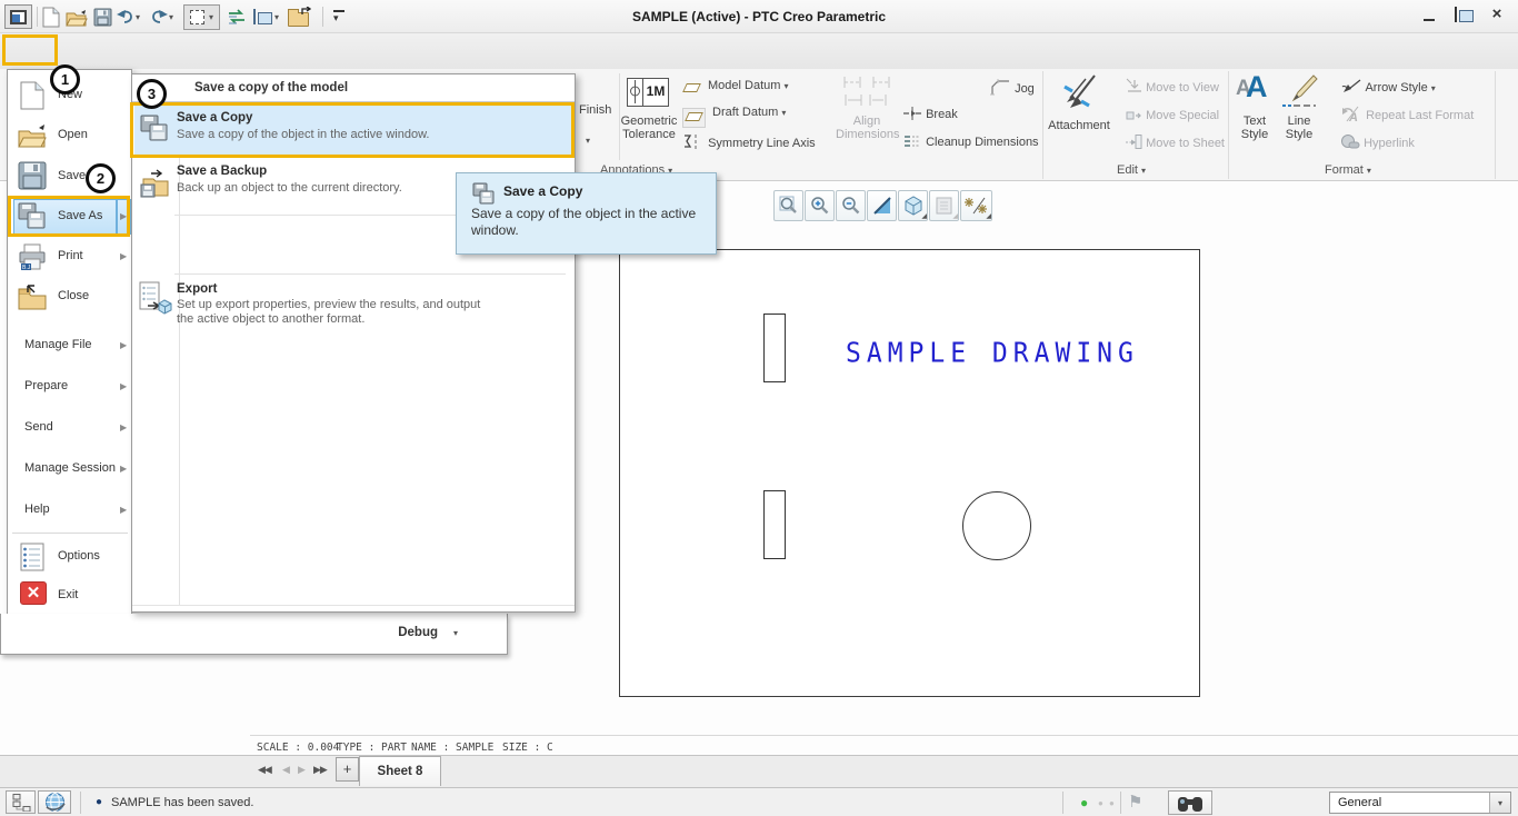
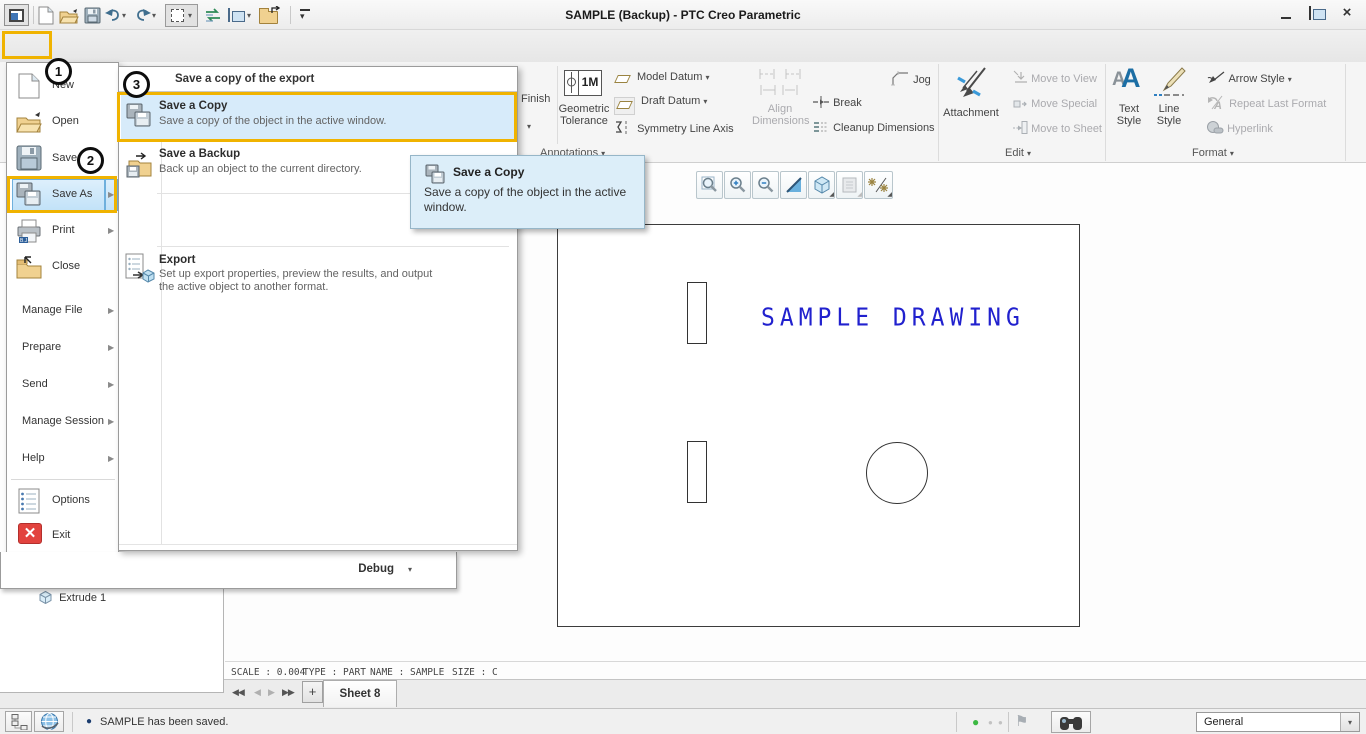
- SAMPLE (Active) - PTC Creo Parametric
+ SAMPLE (Backup) - PTC Creo Parametric
  ▾
  ▾
  ▾
  ▾
  ▾
  ×
  Finish
  ▾
  1M
  Geometric
  Tolerance
  Model Datum ▾
  Draft Datum ▾
  Symmetry Line Axis
  Align
  Dimensions
  Jog
  Break
  Cleanup Dimensions
  Attachment
  Move to View
  Move Special
  Move to Sheet
  A
  A
  Text
  Style
  Line
  Style
  Arrow Style ▾
  A
  Repeat Last Format
  Hyperlink
  Annotations ▾
  Edit ▾
  Format ▾
  SAMPLE DRAWING
  SCALE : 0.004
  TYPE : PART
  NAME : SAMPLE
  SIZE : C
  ◀◀
  ◀
  ▶
  ▶▶
  +
  Sheet 8
+ Extrude 1
  ●
  SAMPLE has been saved.
  ●
  ●
  ●
  ⚑
  General
  ▾
  New
  Open
  Save
  Save As
  ▶
  Print
  ▶
  Close
  Manage File
  ▶
  Prepare
  ▶
  Send
  ▶
  Manage Session
  ▶
  Help
  ▶
  Options
  ✕
  Exit
  Debug
  ▾
- Save a copy of the model
+ Save a copy of the export
  Save a Copy
  Save a copy of the object in the active window.
  Save a Backup
  Back up an object to the current directory.
  Export
  Set up export properties, preview the results, and output the active object to another format.
  Save a Copy
  Save a copy of the object in the active window.
  1
  2
  3
